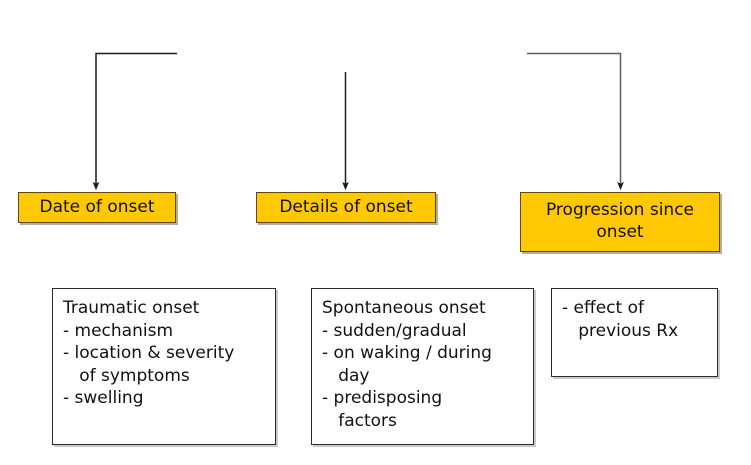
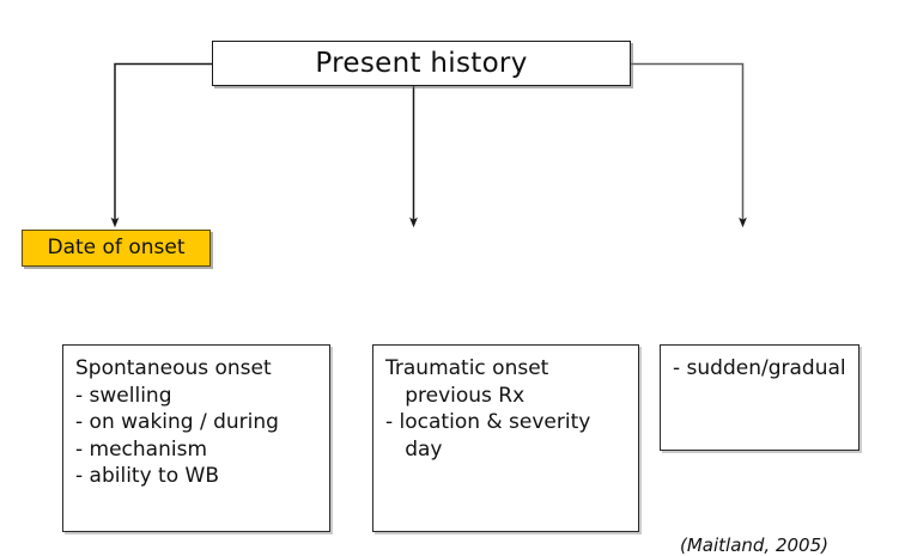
+ Present history
  Date of onset
- Details of onset
- Progression since onset
- Traumatic onset
+ Spontaneous onset
- - mechanism
+ - swelling
- - location & severity
+ - on waking / during
- of symptoms
- - swelling
+ - mechanism
+ - ability to WB
- Spontaneous onset
+ Traumatic onset
- - sudden/gradual
+ previous Rx
- - on waking / during
+ - location & severity
  day
- - predisposing
- factors
- - effect of
- previous Rx
+ - sudden/gradual
+ (Maitland, 2005)
